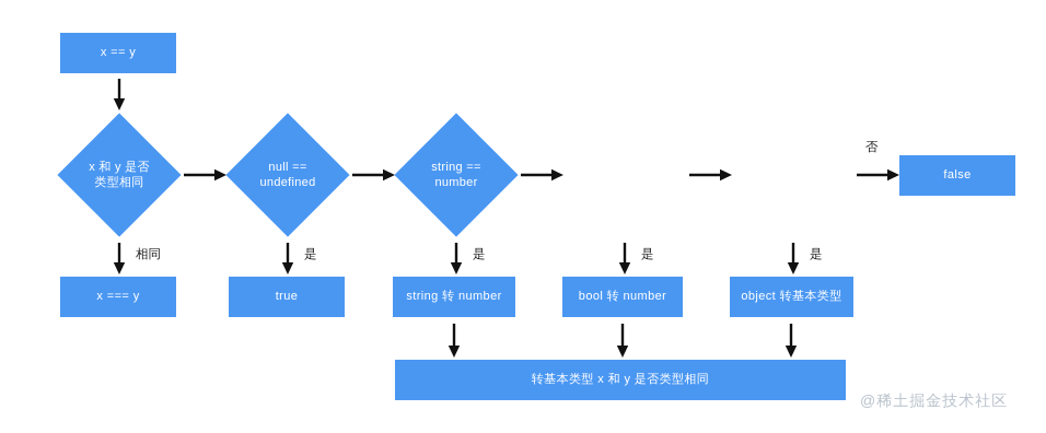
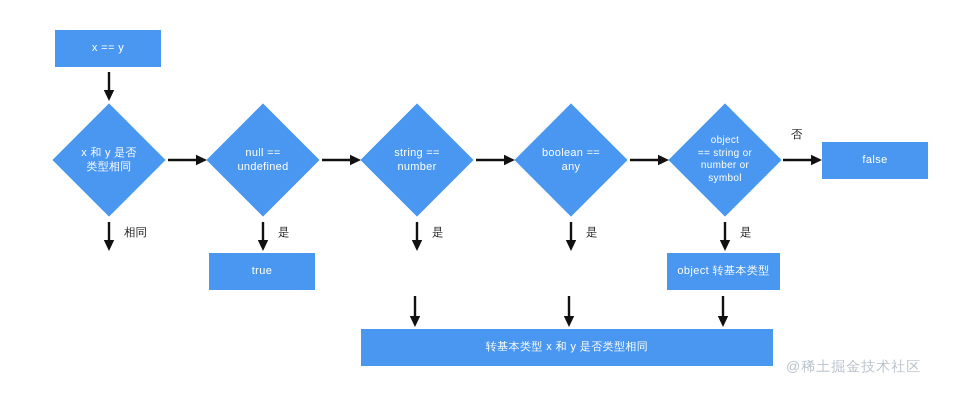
  x == y
  x 和 y 是否
  类型相同
  null ==
  undefined
  string ==
  number
+ boolean ==
+ any
+ object
+ == string or
+ number or
+ symbol
  否
  false
  相同
  是
  是
  是
  是
- x === y
  true
- string 转 number
- bool 转 number
  object 转基本类型
  转基本类型 x 和 y 是否类型相同
  @稀土掘金技术社区
